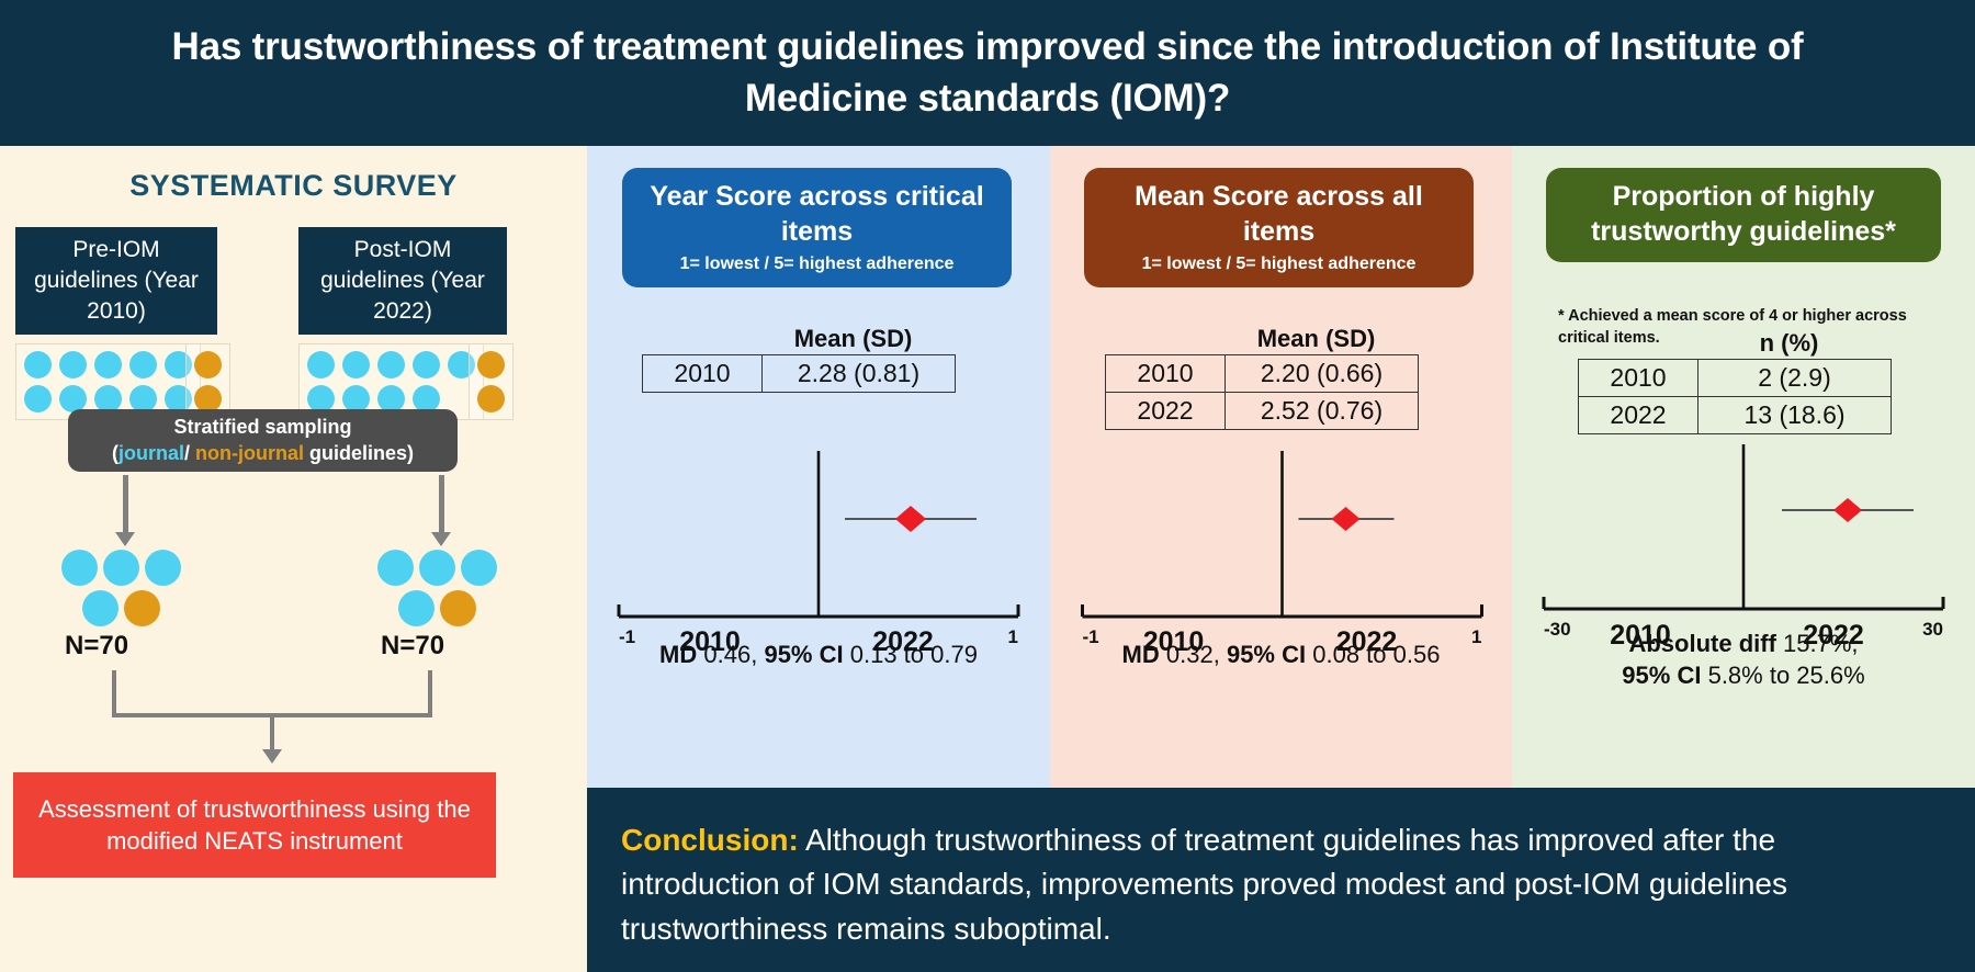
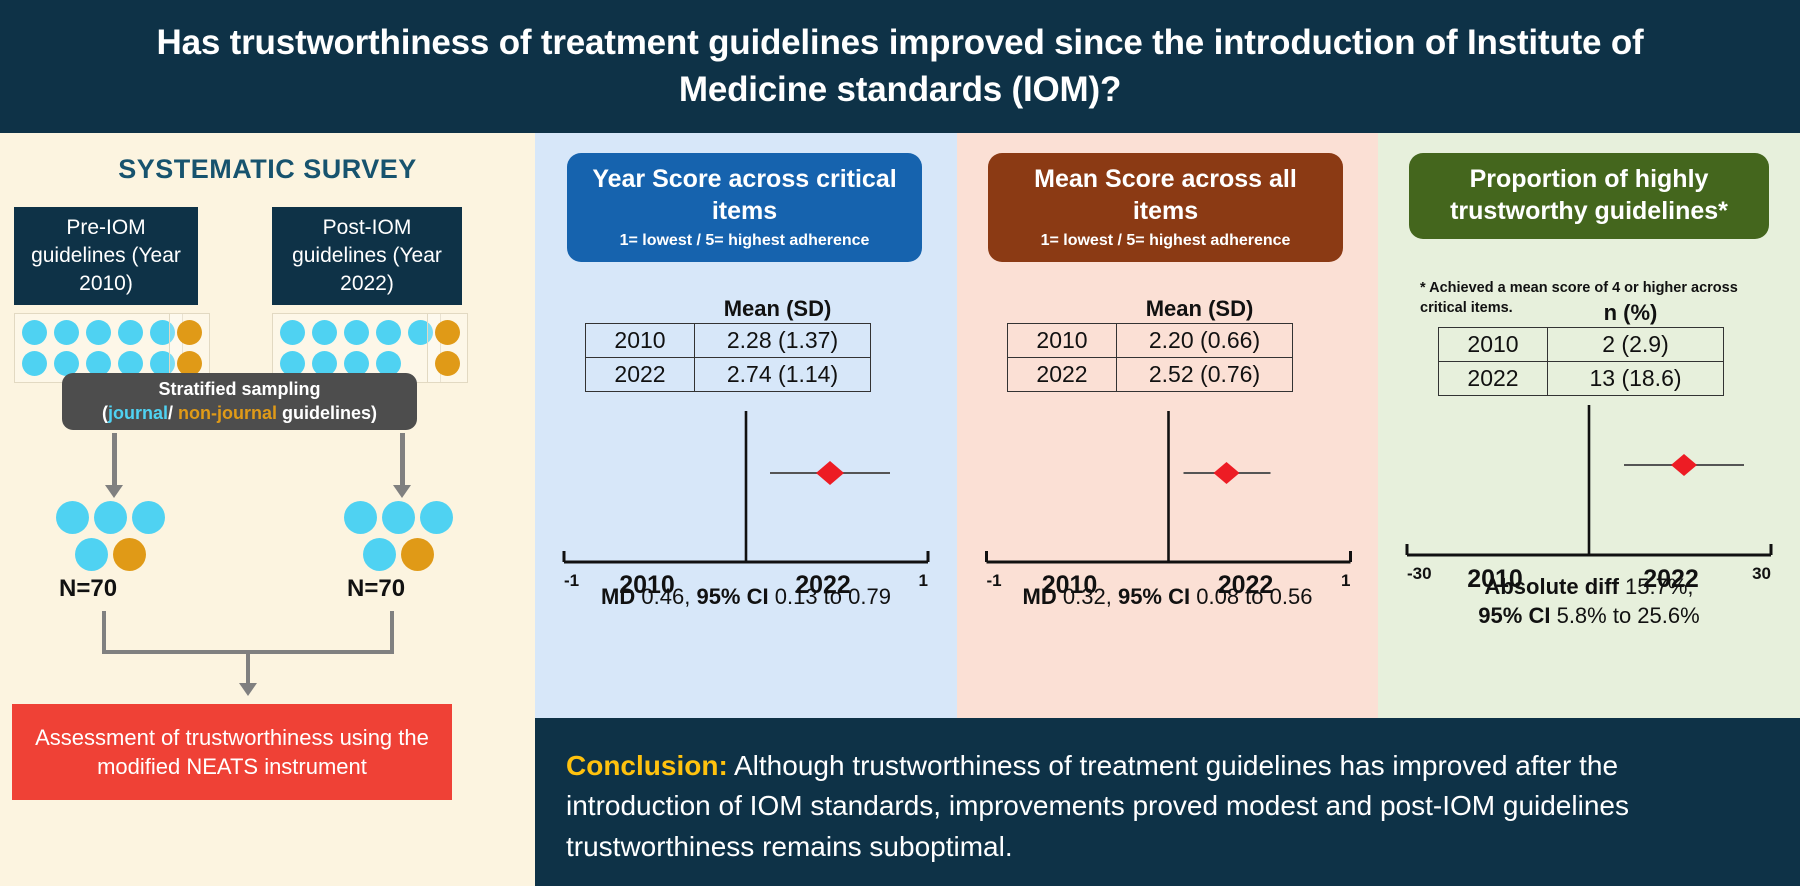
  Has trustworthiness of treatment guidelines improved since the introduction of Institute of Medicine standards (IOM)?
  SYSTEMATIC SURVEY
  Pre-IOM guidelines (Year 2010)
  Post-IOM guidelines (Year 2022)
  Stratified sampling
  (journal/ non-journal guidelines)
  N=70
  N=70
  Assessment of trustworthiness using the modified NEATS instrument
  Year Score across critical items
  1= lowest / 5= highest adherence
  Mean (SD)
- 2010	2.28 (0.81)
+ 2010	2.28 (1.37)
+ 2022	2.74 (1.14)
  -1
  1
  2010
  2022
  MD 0.46, 95% CI 0.13 to 0.79
  Mean Score across all items
  1= lowest / 5= highest adherence
  Mean (SD)
  2010	2.20 (0.66)
  2022	2.52 (0.76)
  -1
  1
  2010
  2022
  MD 0.32, 95% CI 0.08 to 0.56
  Proportion of highly trustworthy guidelines*
  * Achieved a mean score of 4 or higher across critical items.
  n (%)
  2010	2 (2.9)
  2022	13 (18.6)
  -30
  30
  2010
  2022
  Absolute diff 15.7%,
  95% CI 5.8% to 25.6%
  Conclusion: Although trustworthiness of treatment guidelines has improved after the introduction of IOM standards, improvements proved modest and post-IOM guidelines trustworthiness remains suboptimal.
